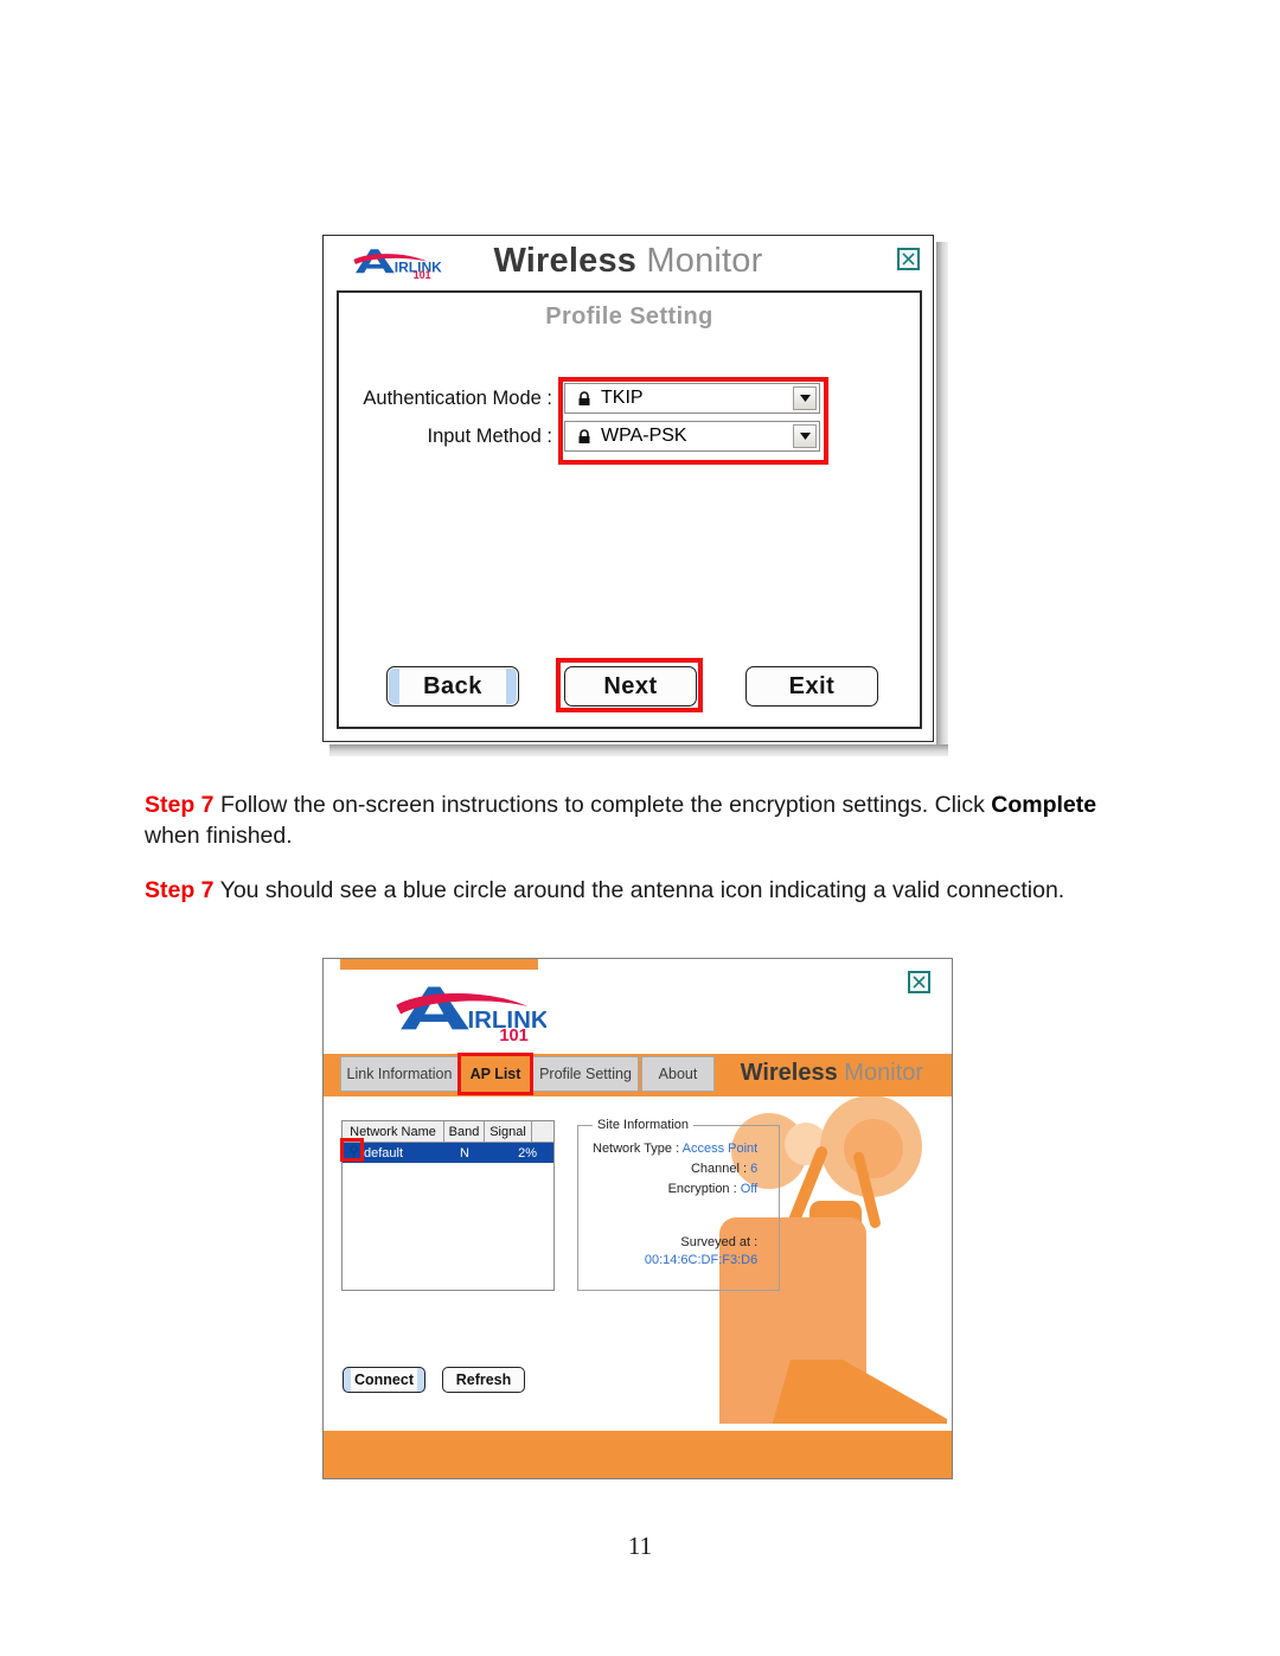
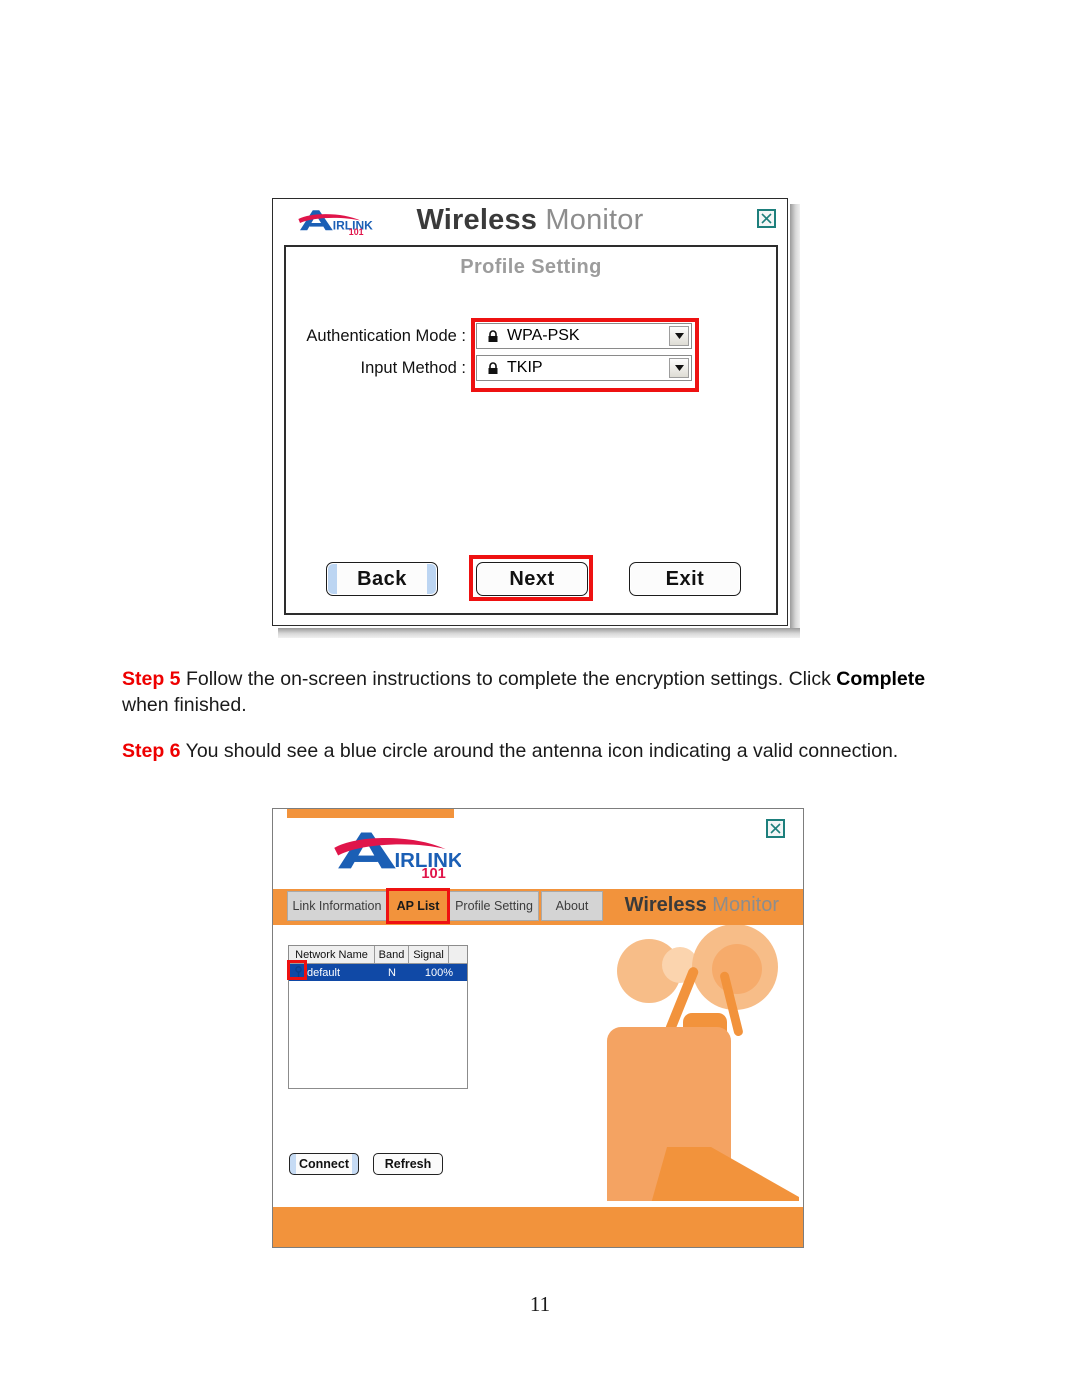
  IRLINK
  101
  Wireless Monitor
  Profile Setting
  Authentication Mode :
- TKIP
+ WPA-PSK
  Input Method :
- WPA-PSK
+ TKIP
  Back
  Next
  Exit
- Step 7 Follow the on-screen instructions to complete the encryption settings. Click Complete when finished.
+ Step 5 Follow the on-screen instructions to complete the encryption settings. Click Complete when finished.
- Step 7 You should see a blue circle around the antenna icon indicating a valid connection.
+ Step 6 You should see a blue circle around the antenna icon indicating a valid connection.
  IRLINK
  101
  Link Information
  AP List
  Profile Setting
  About
  Wireless Monitor
  Network Name
  Band
  Signal
  default
  N
- 2%
+ 100%
- Site Information
- Network Type : Access Point
- Channel : 6
- Encryption : Off
- Surveyed at :
- 00:14:6C:DF:F3:D6
  Connect
  Refresh
  11
